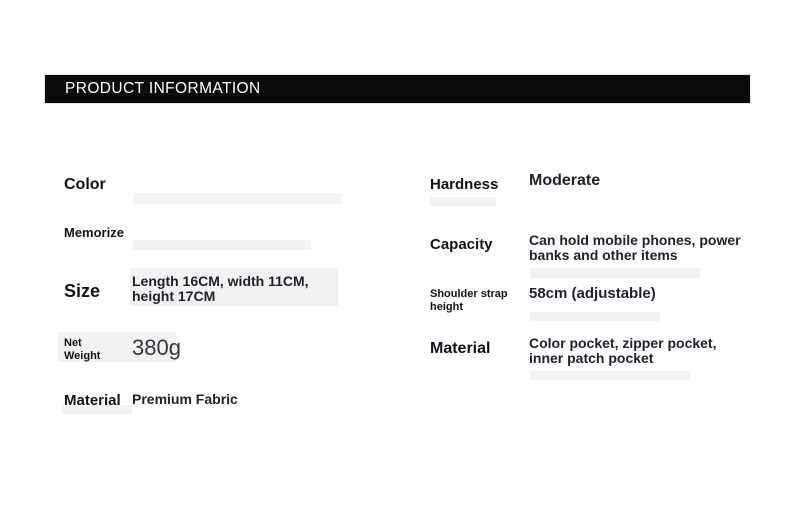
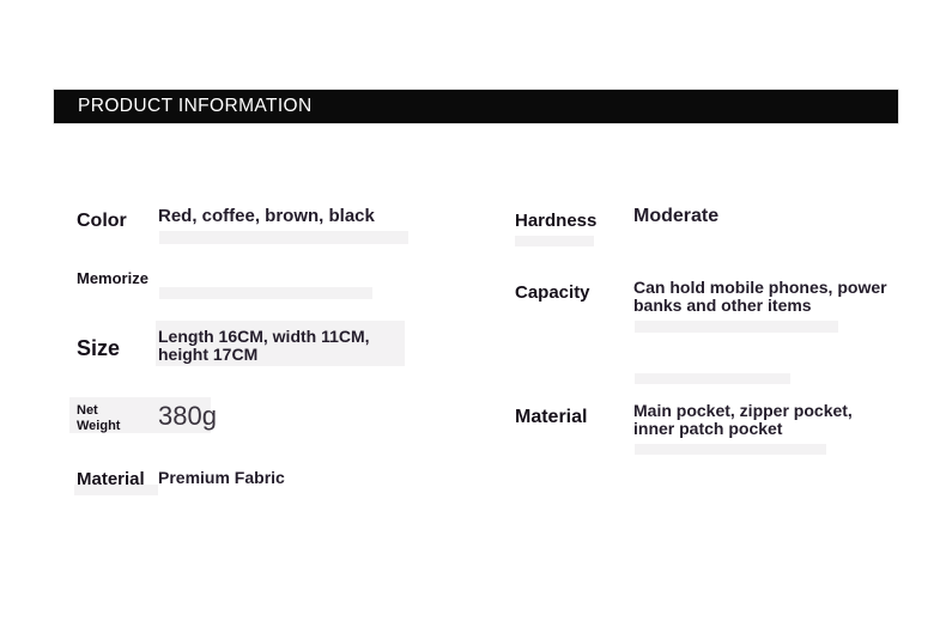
  PRODUCT INFORMATION
  Color
+ Red, coffee, brown, black
  Memorize
  Size
  Length 16CM, width 11CM, height 17CM
  Net Weight
  380g
  Material
  Premium Fabric
  Hardness
  Moderate
  Capacity
  Can hold mobile phones, power banks and other items
- Shoulder strap height
- 58cm (adjustable)
  Material
- Color pocket, zipper pocket, inner patch pocket
+ Main pocket, zipper pocket, inner patch pocket
